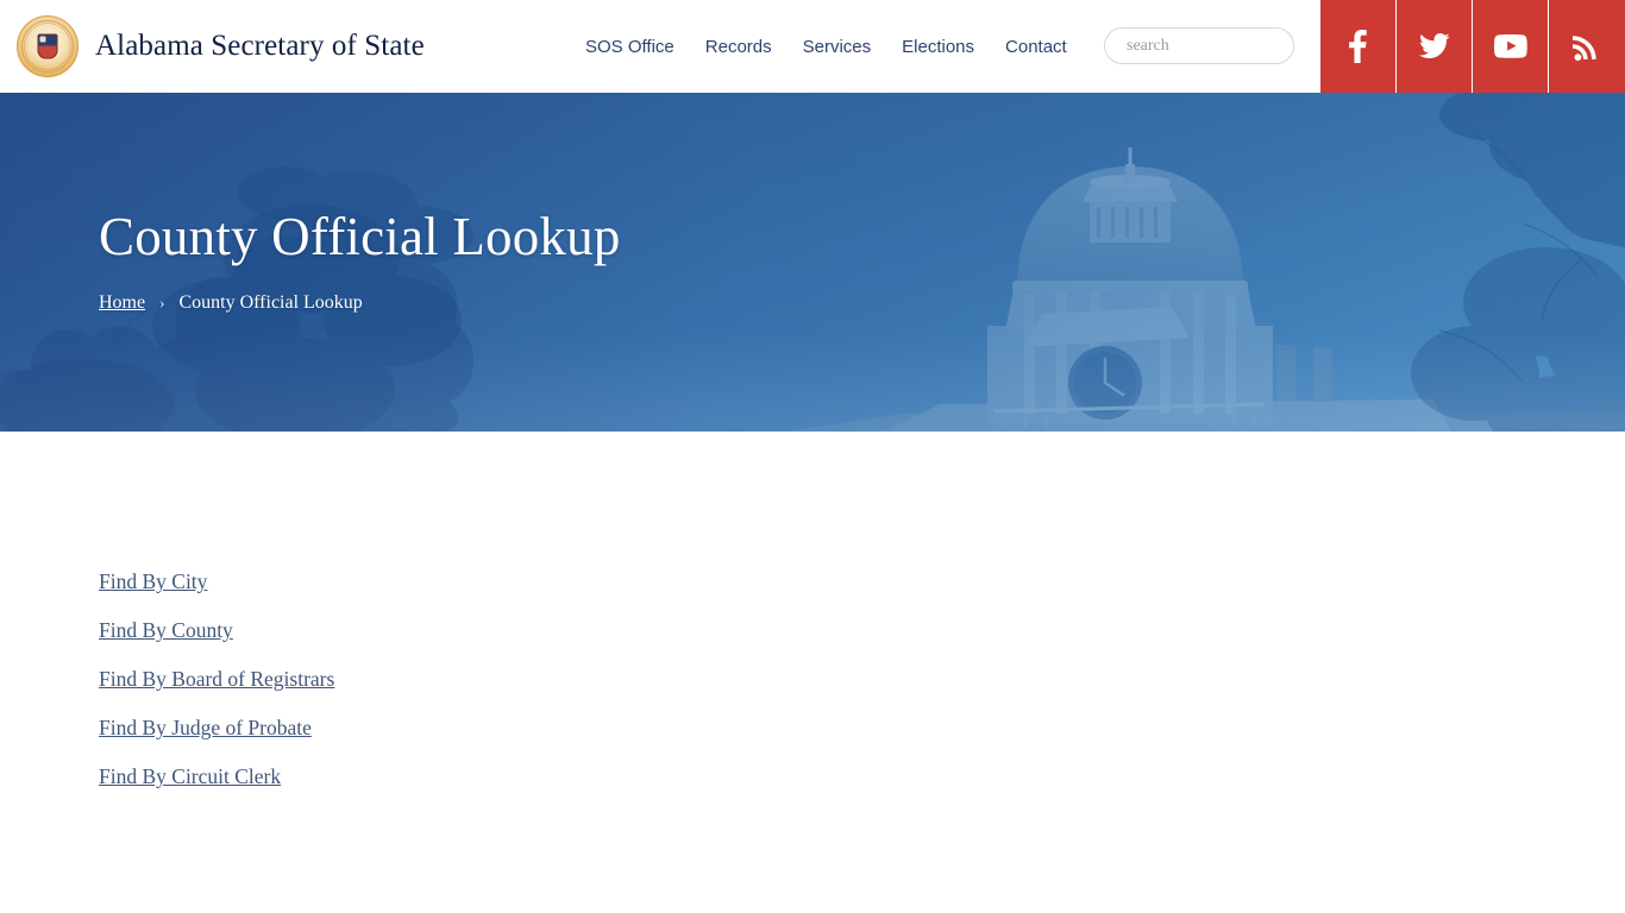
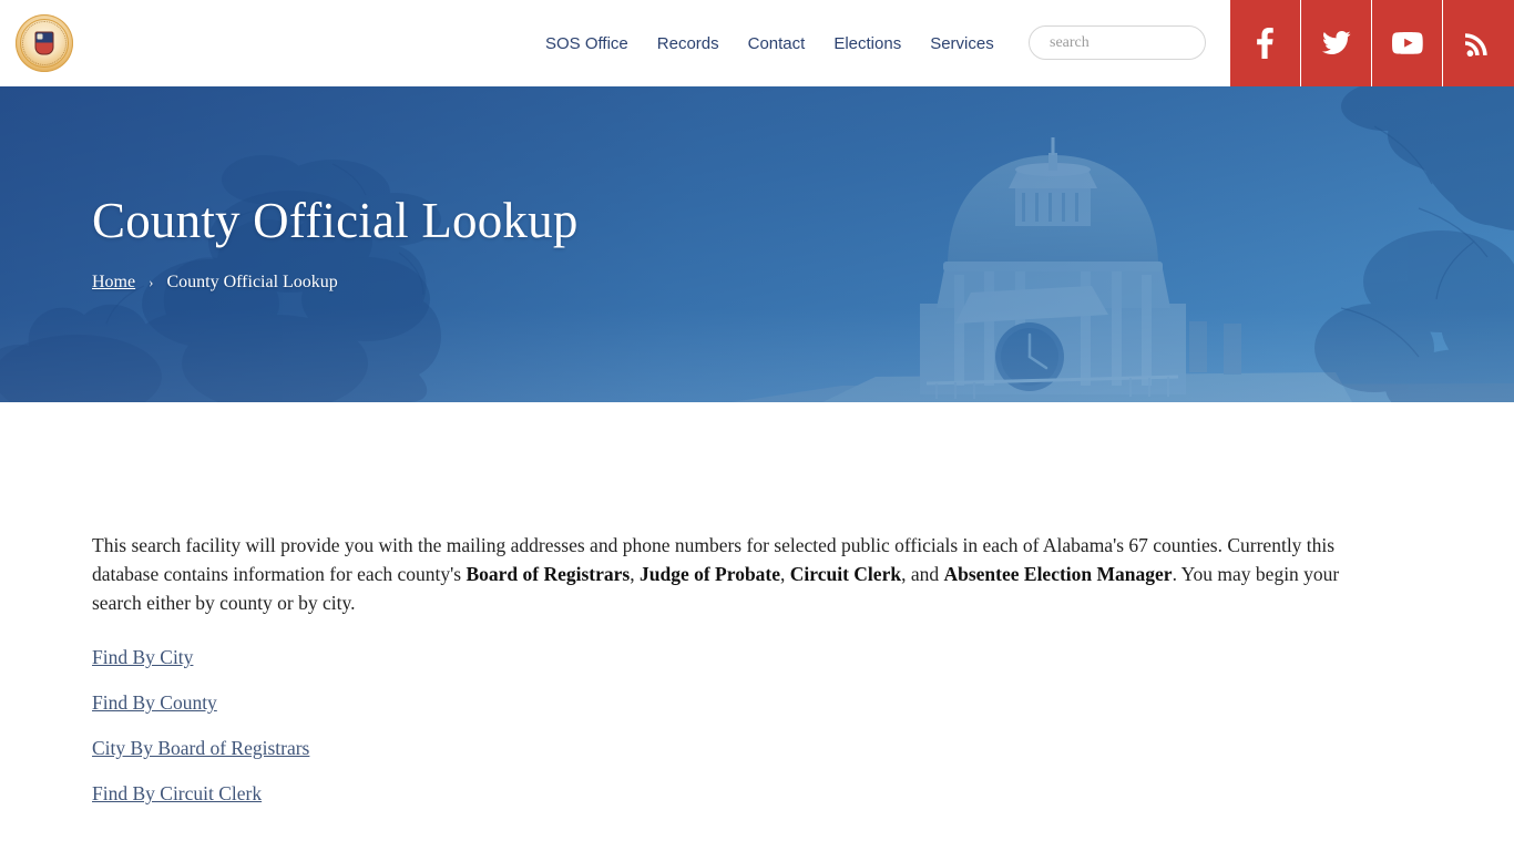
- Alabama Secretary of State
  SOS Office
  Records
- Services
+ Contact
  Elections
- Contact
+ Services
  search
  County Official Lookup
  Home
  ›
  County Official Lookup
+ This search facility will provide you with the mailing addresses and phone numbers for selected public officials in each of Alabama's 67 counties. Currently this database contains information for each county's Board of Registrars, Judge of Probate, Circuit Clerk, and Absentee Election Manager. You may begin your search either by county or by city.
  Find By City
  Find By County
- Find By Board of Registrars
+ City By Board of Registrars
- Find By Judge of Probate
  Find By Circuit Clerk
